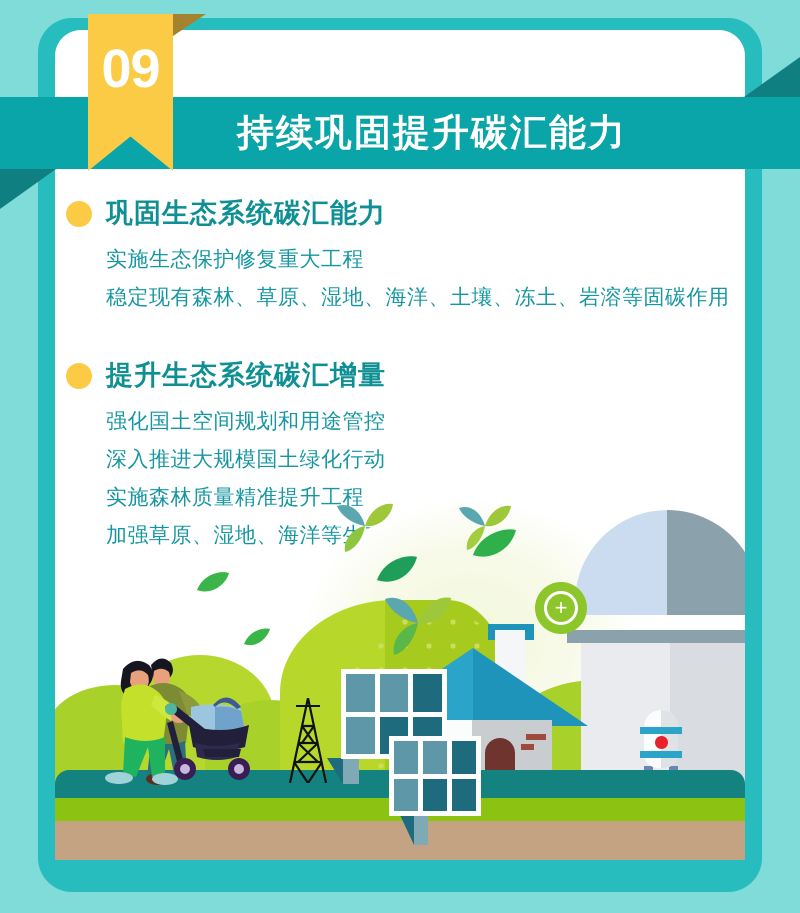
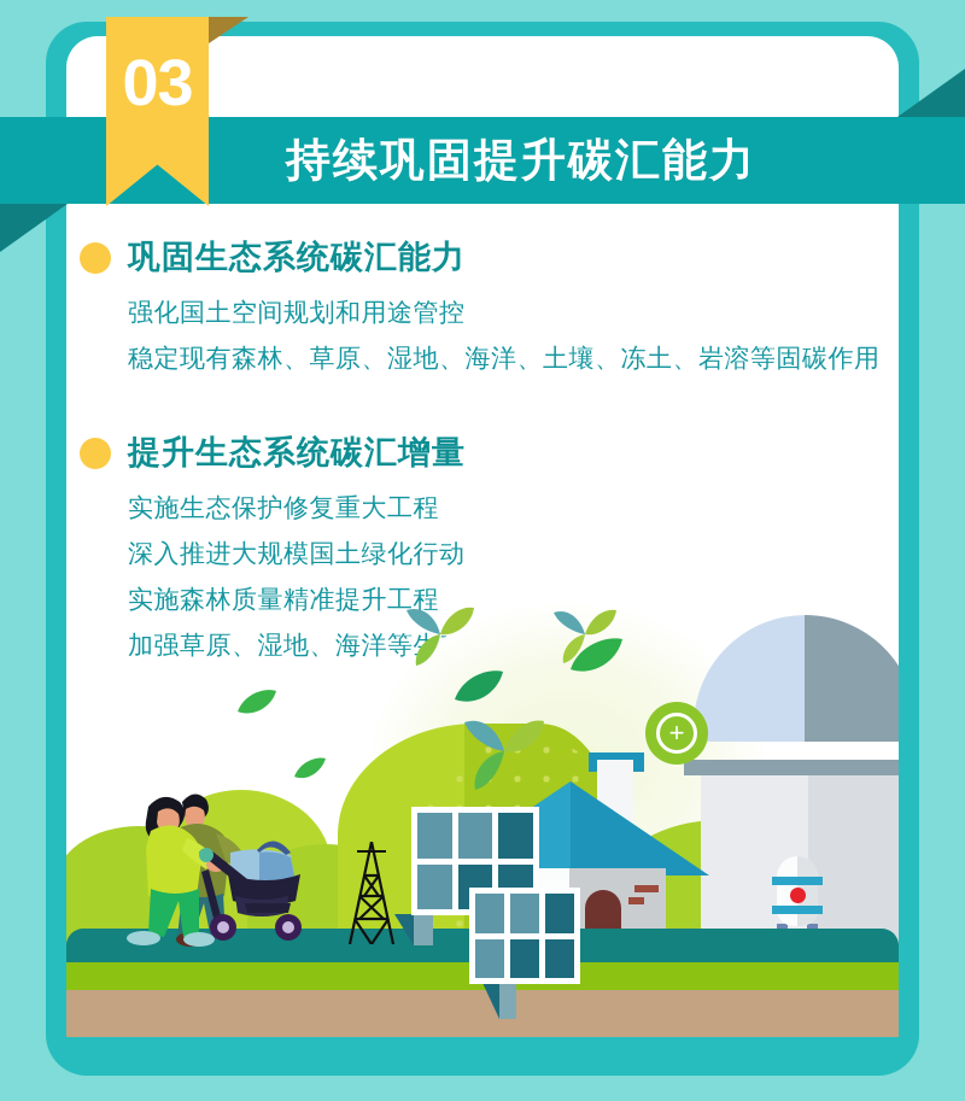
  持续巩固提升碳汇能力
- 09
+ 03
  巩固生态系统碳汇能力
- 实施生态保护修复重大工程
+ 强化国土空间规划和用途管控
  稳定现有森林、草原、湿地、海洋、土壤、冻土、岩溶等固碳作用
  提升生态系统碳汇增量
- 强化国土空间规划和用途管控
+ 实施生态保护修复重大工程
  深入推进大规模国土绿化行动
  实施森林质量精准提升工程
  +
